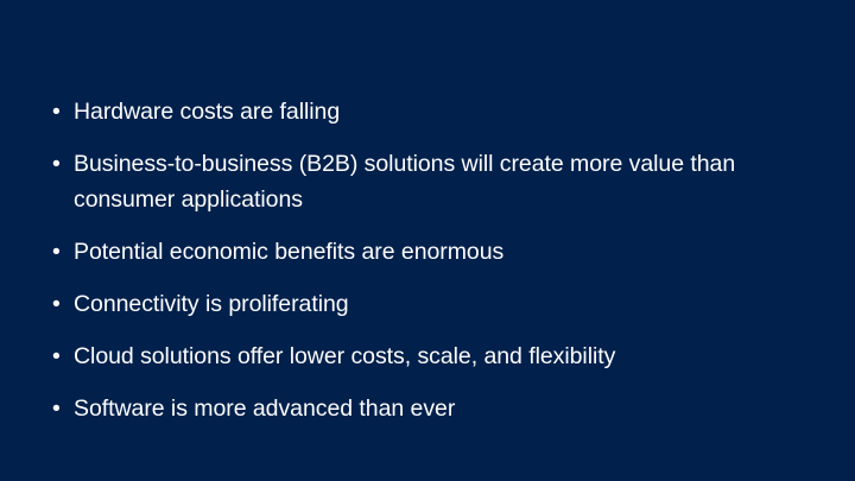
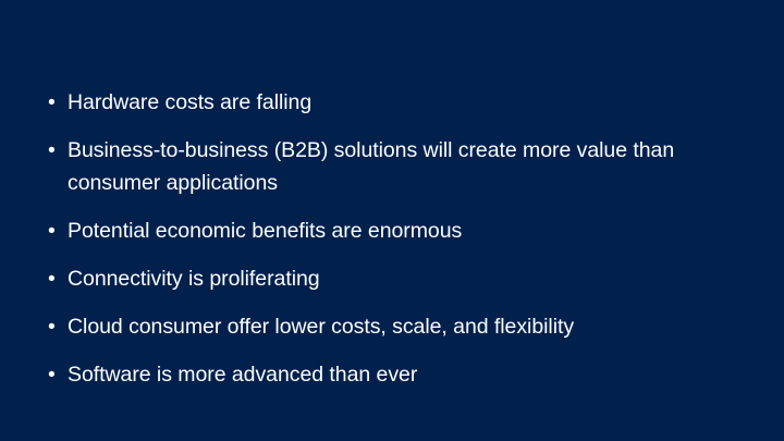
  •
  Hardware costs are falling
  •
  Business-to-business (B2B) solutions will create more value than consumer applications
  •
  Potential economic benefits are enormous
  •
  Connectivity is proliferating
  •
- Cloud solutions offer lower costs, scale, and flexibility
+ Cloud consumer offer lower costs, scale, and flexibility
  •
  Software is more advanced than ever
